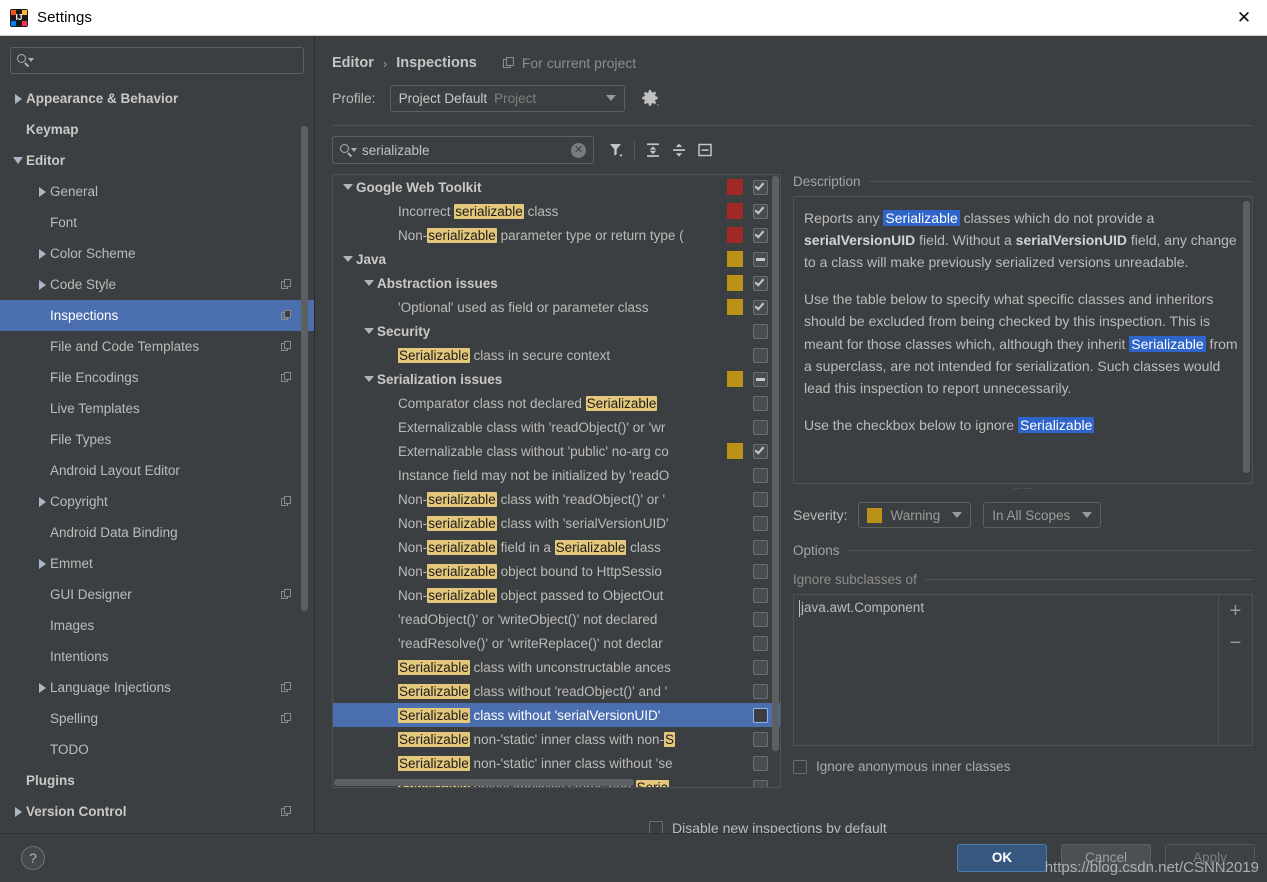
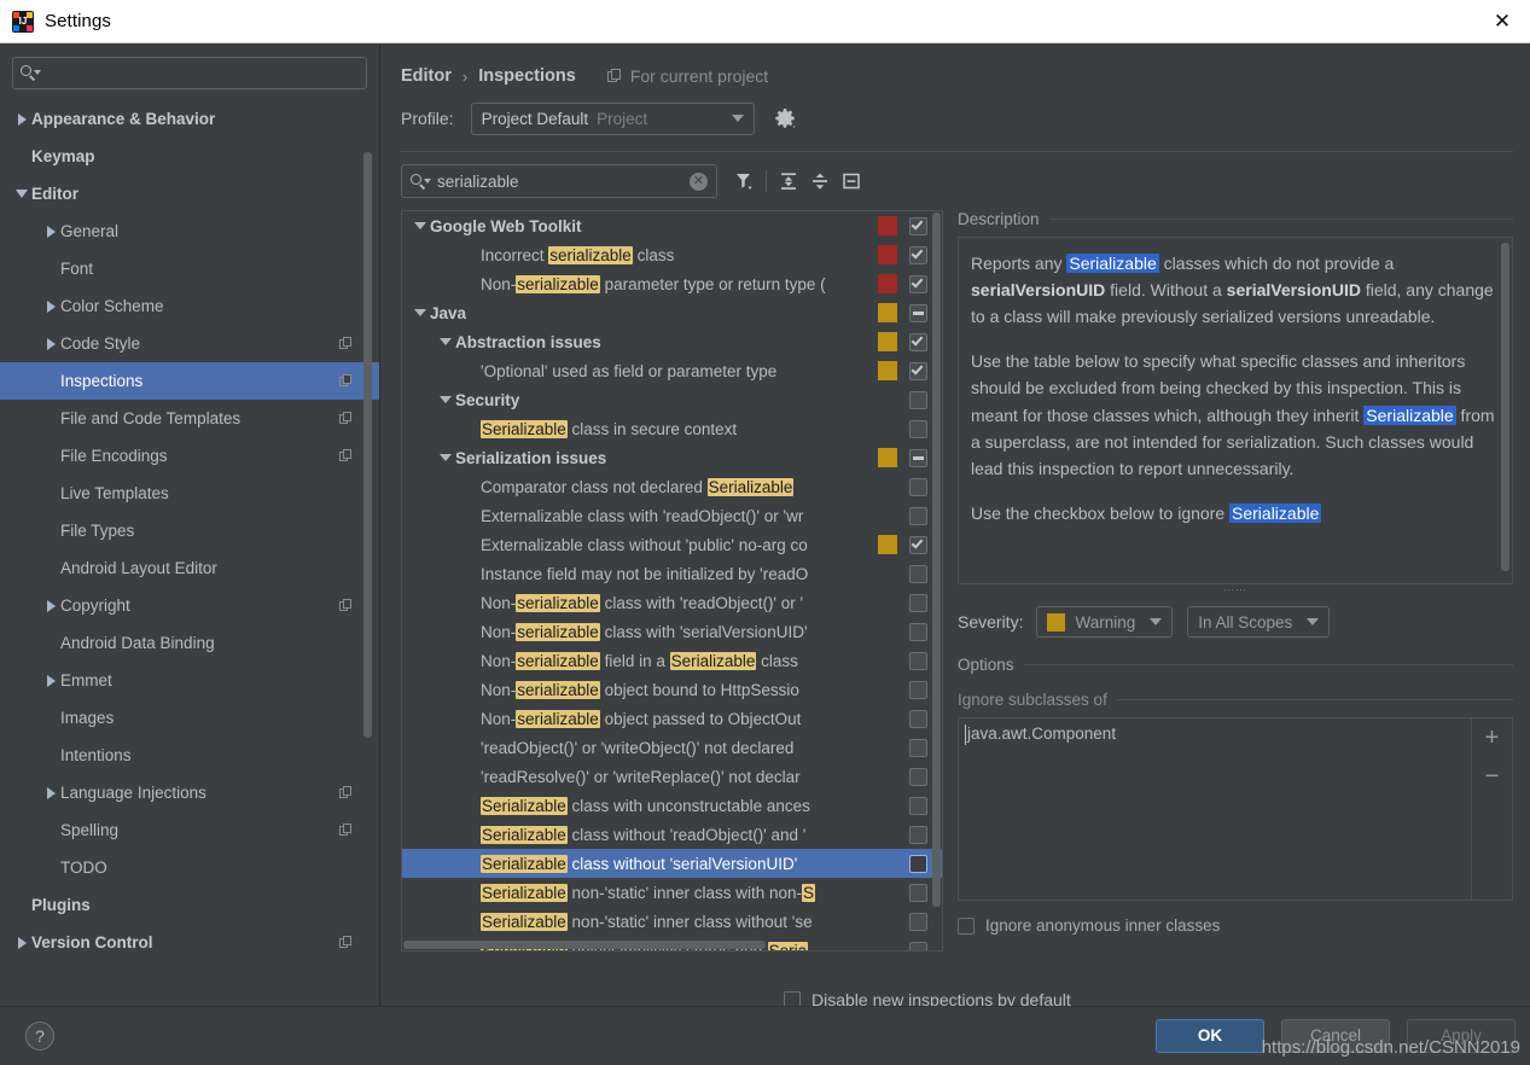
  IJ
  Settings
  ✕
  Appearance & Behavior
  Keymap
  Editor
  General
  Font
  Color Scheme
  Code Style
  Inspections
  File and Code Templates
  File Encodings
  Live Templates
  File Types
  Android Layout Editor
  Copyright
  Android Data Binding
  Emmet
- GUI Designer
  Images
  Intentions
  Language Injections
  Spelling
  TODO
  Plugins
  Version Control
  Editor
  ›
  Inspections
  For current project
  Profile:
  Project Default
  Project
  serializable
  ✕
  Google Web Toolkit
  Incorrect serializable class
  Non-serializable parameter type or return type (
  Java
  Abstraction issues
- 'Optional' used as field or parameter class
+ 'Optional' used as field or parameter type
  Security
  Serializable class in secure context
  Serialization issues
  Comparator class not declared Serializable
  Externalizable class with 'readObject()' or 'wr
  Externalizable class without 'public' no-arg co
  Instance field may not be initialized by 'readO
  Non-serializable class with 'readObject()' or '
  Non-serializable class with 'serialVersionUID'
  Non-serializable field in a Serializable class
  Non-serializable object bound to HttpSessio
  Non-serializable object passed to ObjectOut
  'readObject()' or 'writeObject()' not declared
  'readResolve()' or 'writeReplace()' not declar
  Serializable class with unconstructable ances
  Serializable class without 'readObject()' and '
  Serializable class without 'serialVersionUID'
  Serializable non-'static' inner class with non-S
  Serializable non-'static' inner class without 'se
  Description
  Reports any Serializable classes which do not provide a serialVersionUID field. Without a serialVersionUID field, any change to a class will make previously serialized versions unreadable.
  Use the table below to specify what specific classes and inheritors should be excluded from being checked by this inspection. This is meant for those classes which, although they inherit Serializable from a superclass, are not intended for serialization. Such classes would lead this inspection to report unnecessarily.
  Use the checkbox below to ignore Serializable
  ⋯⋯
  Severity:
  Warning
  In All Scopes
  Options
  Ignore subclasses of
  java.awt.Component
  +
  −
  Ignore anonymous inner classes
  Disable new inspections by default
  ?
  OK
  Cancel
  Apply
  https://blog.csdn.net/CSNN2019
